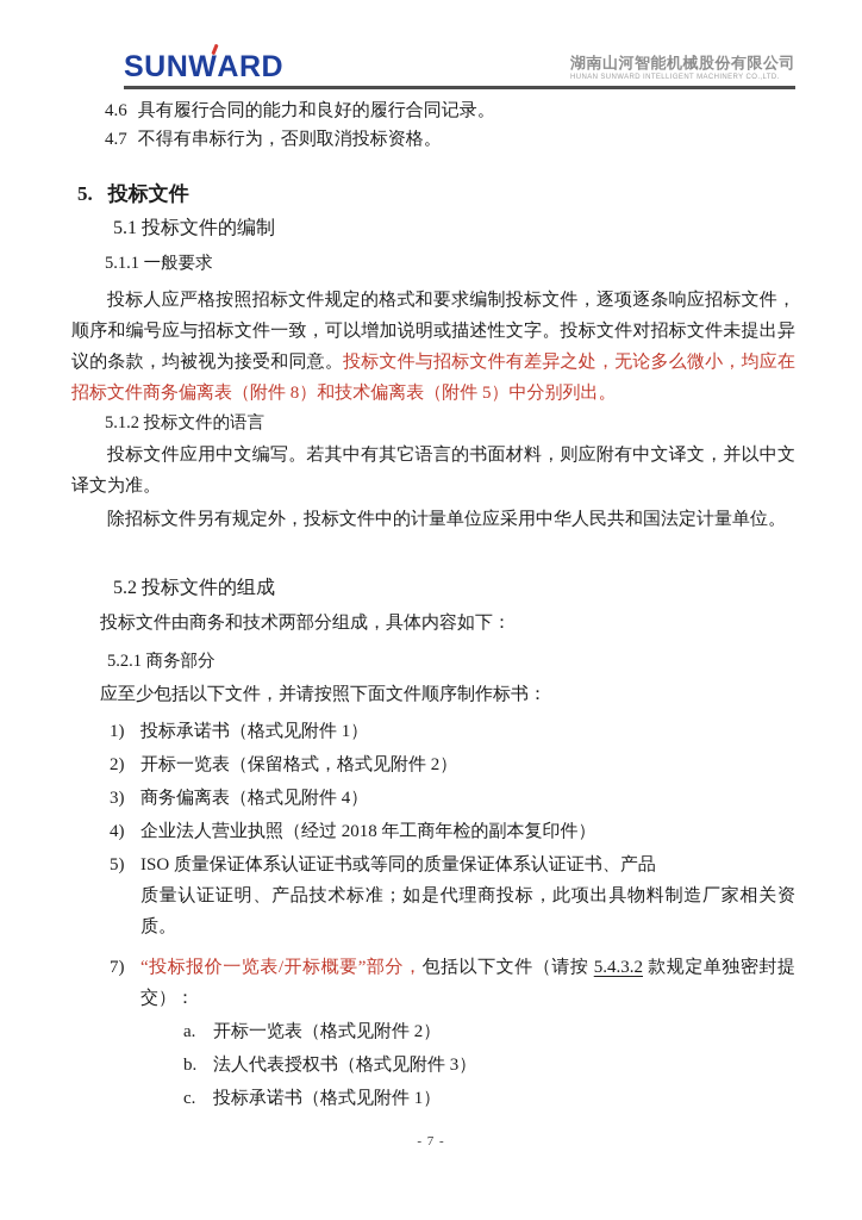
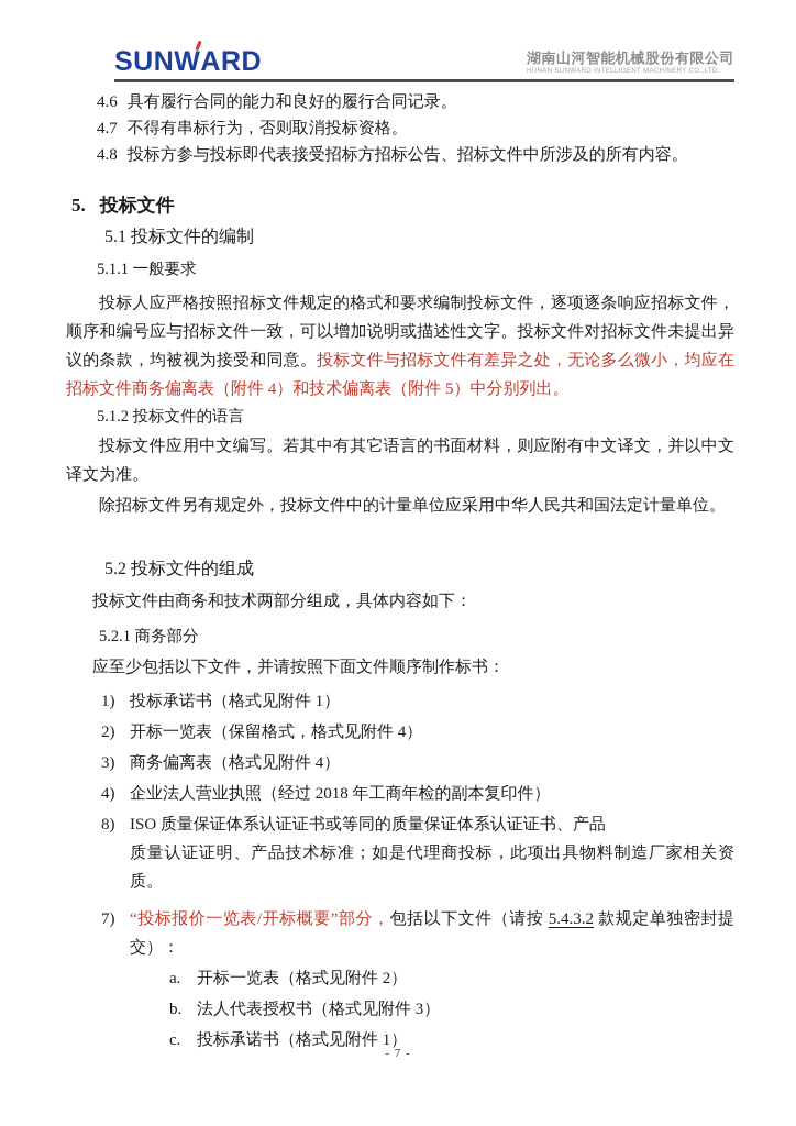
  SUNWARD
  湖南山河智能机械股份有限公司
  4.6
  具有履行合同的能力和良好的履行合同记录。
  4.7
  不得有串标行为，否则取消投标资格。
+ 4.8
+ 投标方参与投标即代表接受招标方招标公告、招标文件中所涉及的所有内容。
  5. 投标文件
  5.1 投标文件的编制
  5.1.1 一般要求
- 投标人应严格按照招标文件规定的格式和要求编制投标文件，逐项逐条响应招标文件，顺序和编号应与招标文件一致，可以增加说明或描述性文字。投标文件对招标文件未提出异议的条款，均被视为接受和同意。投标文件与招标文件有差异之处，无论多么微小，均应在招标文件商务偏离表（附件 8）和技术偏离表（附件 5）中分别列出。
+ 投标人应严格按照招标文件规定的格式和要求编制投标文件，逐项逐条响应招标文件，顺序和编号应与招标文件一致，可以增加说明或描述性文字。投标文件对招标文件未提出异议的条款，均被视为接受和同意。投标文件与招标文件有差异之处，无论多么微小，均应在招标文件商务偏离表（附件 4）和技术偏离表（附件 5）中分别列出。
  5.1.2 投标文件的语言
  投标文件应用中文编写。若其中有其它语言的书面材料，则应附有中文译文，并以中文译文为准。
  除招标文件另有规定外，投标文件中的计量单位应采用中华人民共和国法定计量单位。
  5.2 投标文件的组成
  投标文件由商务和技术两部分组成，具体内容如下：
  5.2.1 商务部分
  应至少包括以下文件，并请按照下面文件顺序制作标书：
  1)
  投标承诺书（格式见附件 1）
  2)
- 开标一览表（保留格式，格式见附件 2）
+ 开标一览表（保留格式，格式见附件 4）
  3)
  商务偏离表（格式见附件 4）
  4)
  企业法人营业执照（经过 2018 年工商年检的副本复印件）
- 5)
+ 8)
  ISO 质量保证体系认证证书或等同的质量保证体系认证证书、产品
  质量认证证明、产品技术标准；如是代理商投标，此项出具物料制造厂家相关资质。
  7)
  “投标报价一览表/开标概要”部分，包括以下文件（请按 5.4.3.2 款规定单独密封提交）：
  a.
  开标一览表（格式见附件 2）
  b.
  法人代表授权书（格式见附件 3）
  c.
  投标承诺书（格式见附件 1）
  - 7 -
